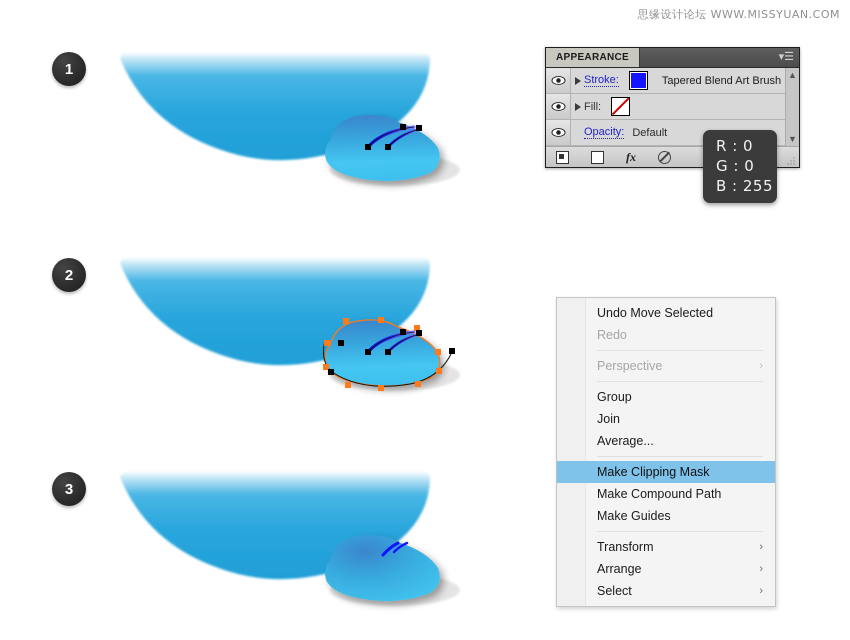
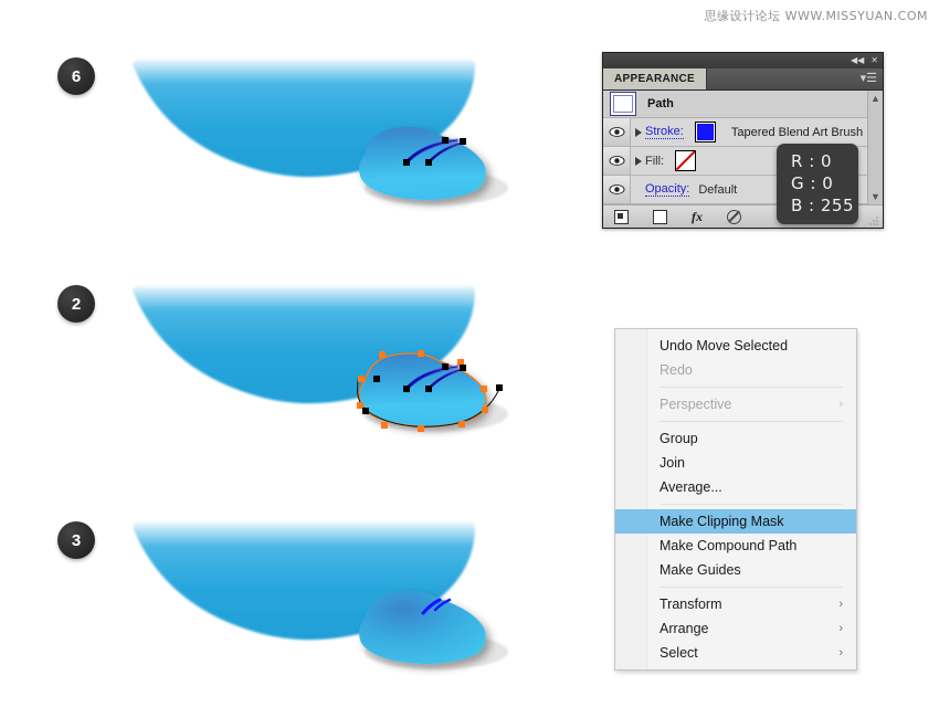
  思缘设计论坛 WWW.MISSYUAN.COM
- 1
+ 6
  2
  3
+ ◀◀
+ ✕
  APPEARANCE
  ▾☰
+ Path
  Stroke:
  Tapered Blend Art Brush
  Fill:
  Opacity:
  Default
  ▲
  ▼
  fx
  R : 0
  G : 0
  B : 255
  Undo Move Selected
  Redo
  Perspective
  ›
  Group
  Join
  Average...
  Make Clipping Mask
  Make Compound Path
  Make Guides
  Transform
  ›
  Arrange
  ›
  Select
  ›
